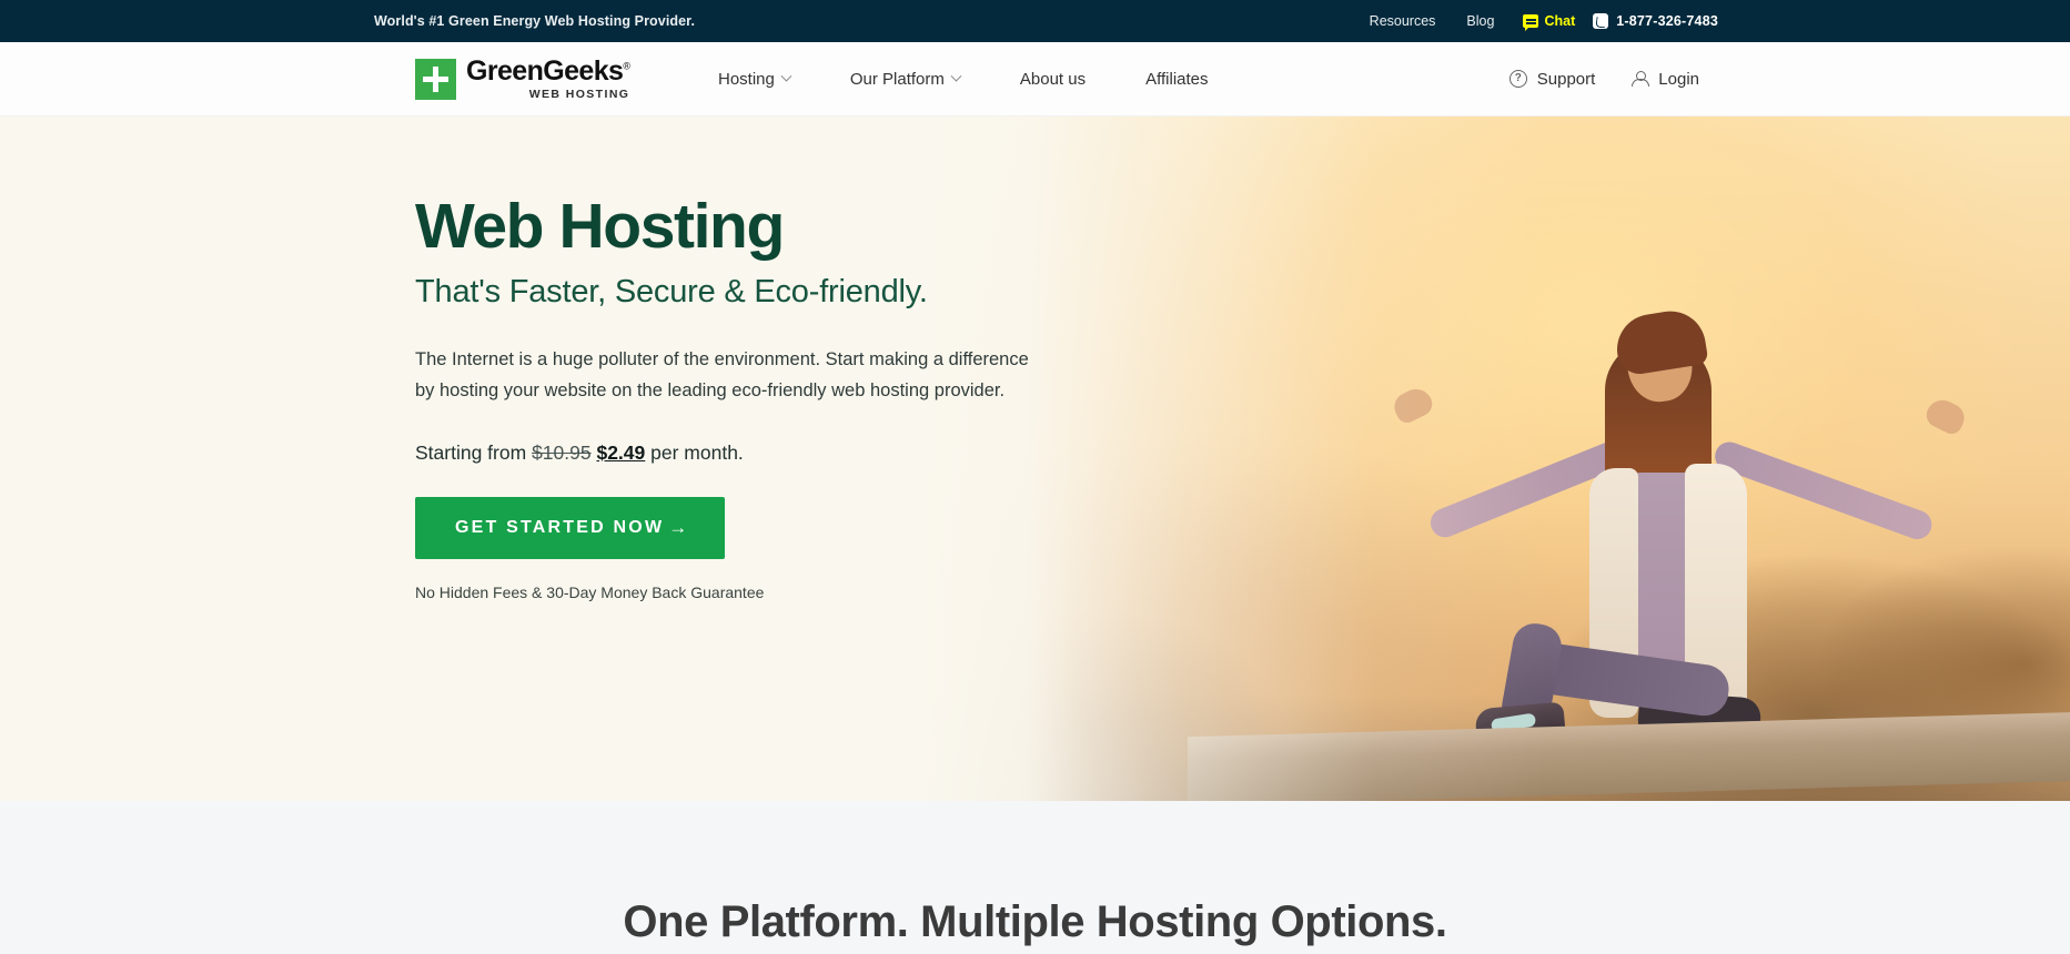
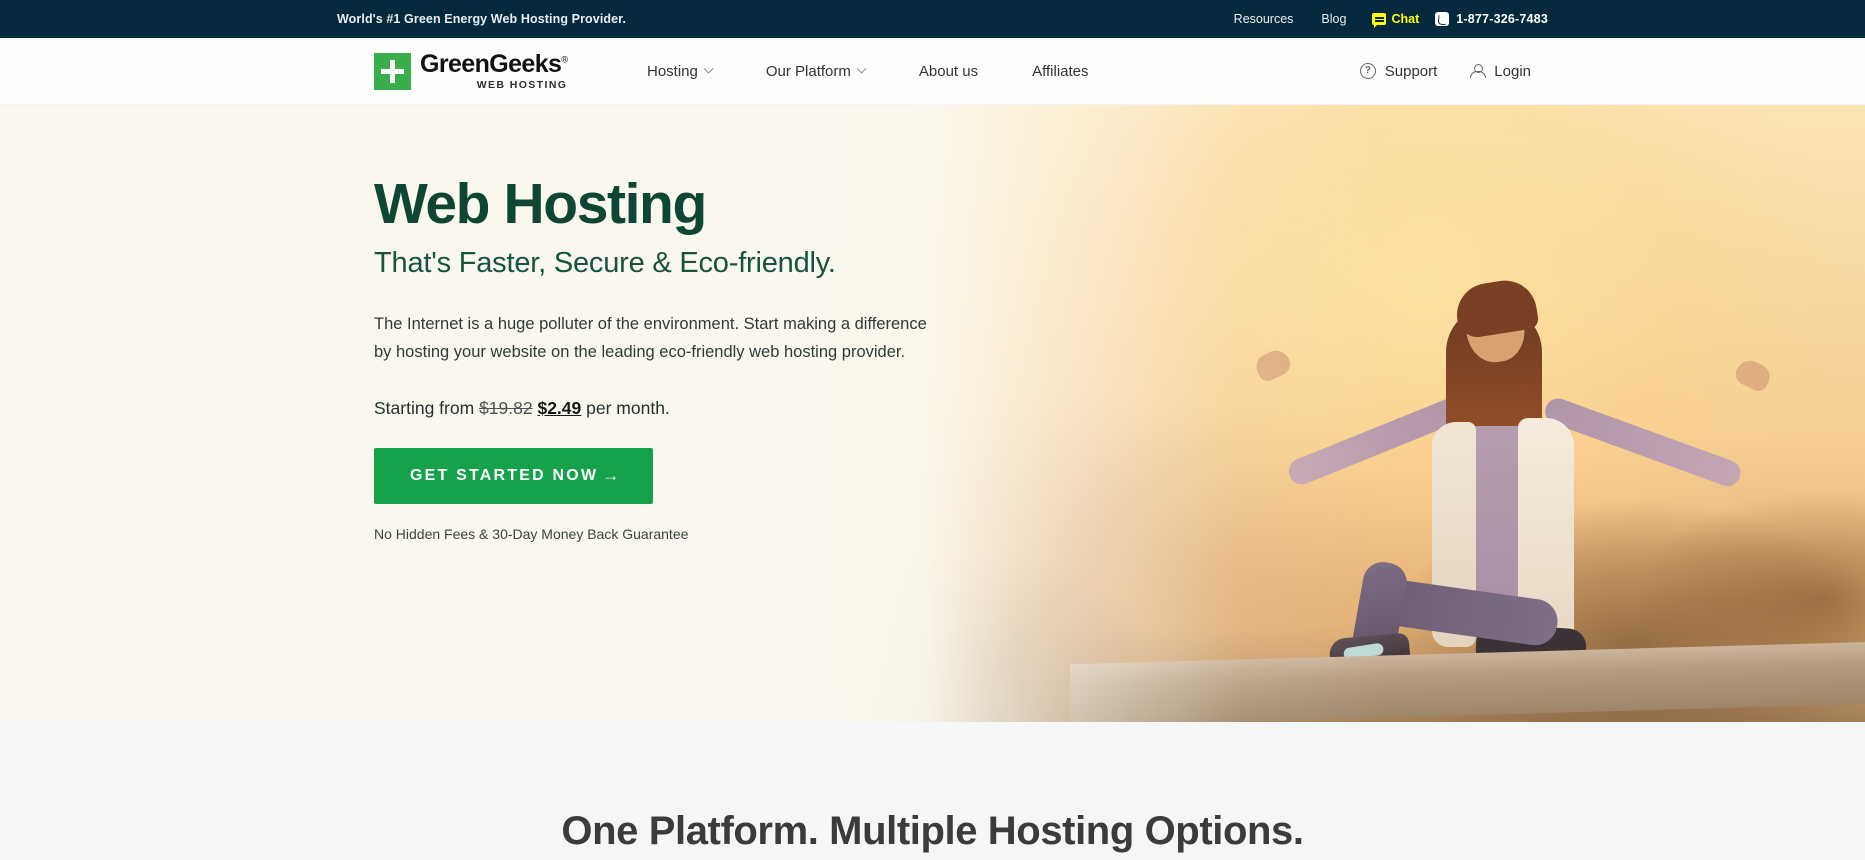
  World's #1 Green Energy Web Hosting Provider.
  Resources
  Blog
  Chat
  1-877-326-7483
  GreenGeeks®
  WEB HOSTING
  Hosting
  Our Platform
  About us
  Affiliates
  ?
  Support
  Login
  Web Hosting
  That's Faster, Secure & Eco-friendly.
  The Internet is a huge polluter of the environment. Start making a difference by hosting your website on the leading eco-friendly web hosting provider.
- Starting from $10.95 $2.49 per month.
+ Starting from $19.82 $2.49 per month.
  GET STARTED NOW
  →
  No Hidden Fees & 30-Day Money Back Guarantee
  One Platform. Multiple Hosting Options.
